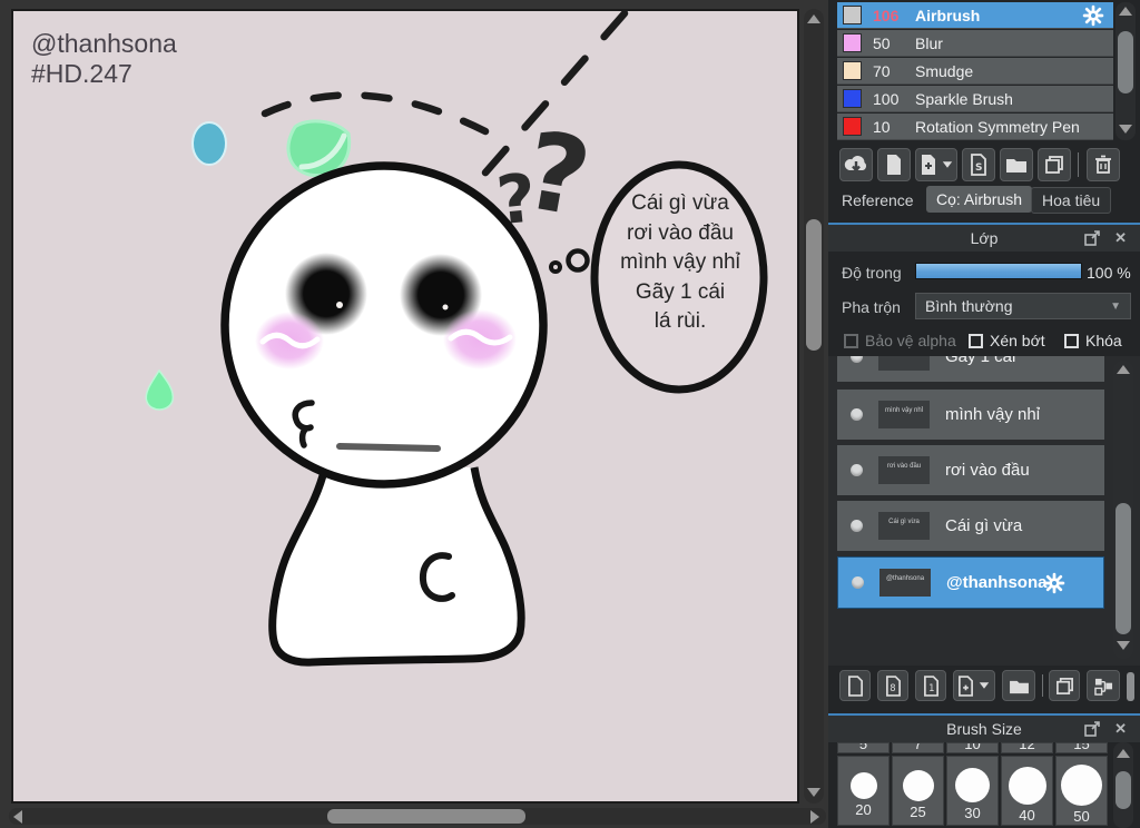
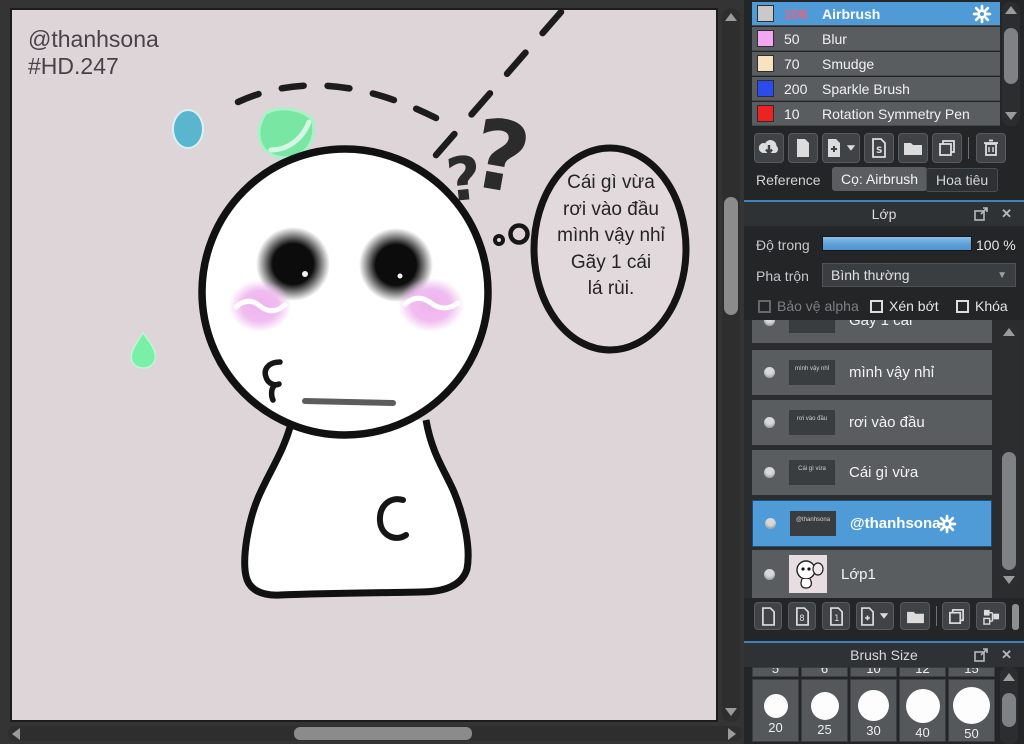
  @thanhsona
  #HD.247
  Cái gì vừa
  rơi vào đầu
  mình vậy nhỉ
  Gãy 1 cái
  lá rùi.
  106
  Airbrush
  50
  Blur
  70
  Smudge
- 100
+ 200
  Sparkle Brush
  10
  Rotation Symmetry Pen
  S
  Reference
  Cọ: Airbrush
  Hoa tiêu
  Lớp
  ✕
  Độ trong
  100 %
  Pha trộn
  Bình thường
  ▼
  Bảo vệ alpha
  Xén bớt
  Khóa
  Gãy 1 cái
  mình vậy nhỉ
  rơi vào đầu
  Cái gì vừa
  @thanhsona
+ Lớp1
  8
  1
  Brush Size
  ✕
  5
- 7
+ 6
  10
  12
  15
  20
  25
  30
  40
  50
